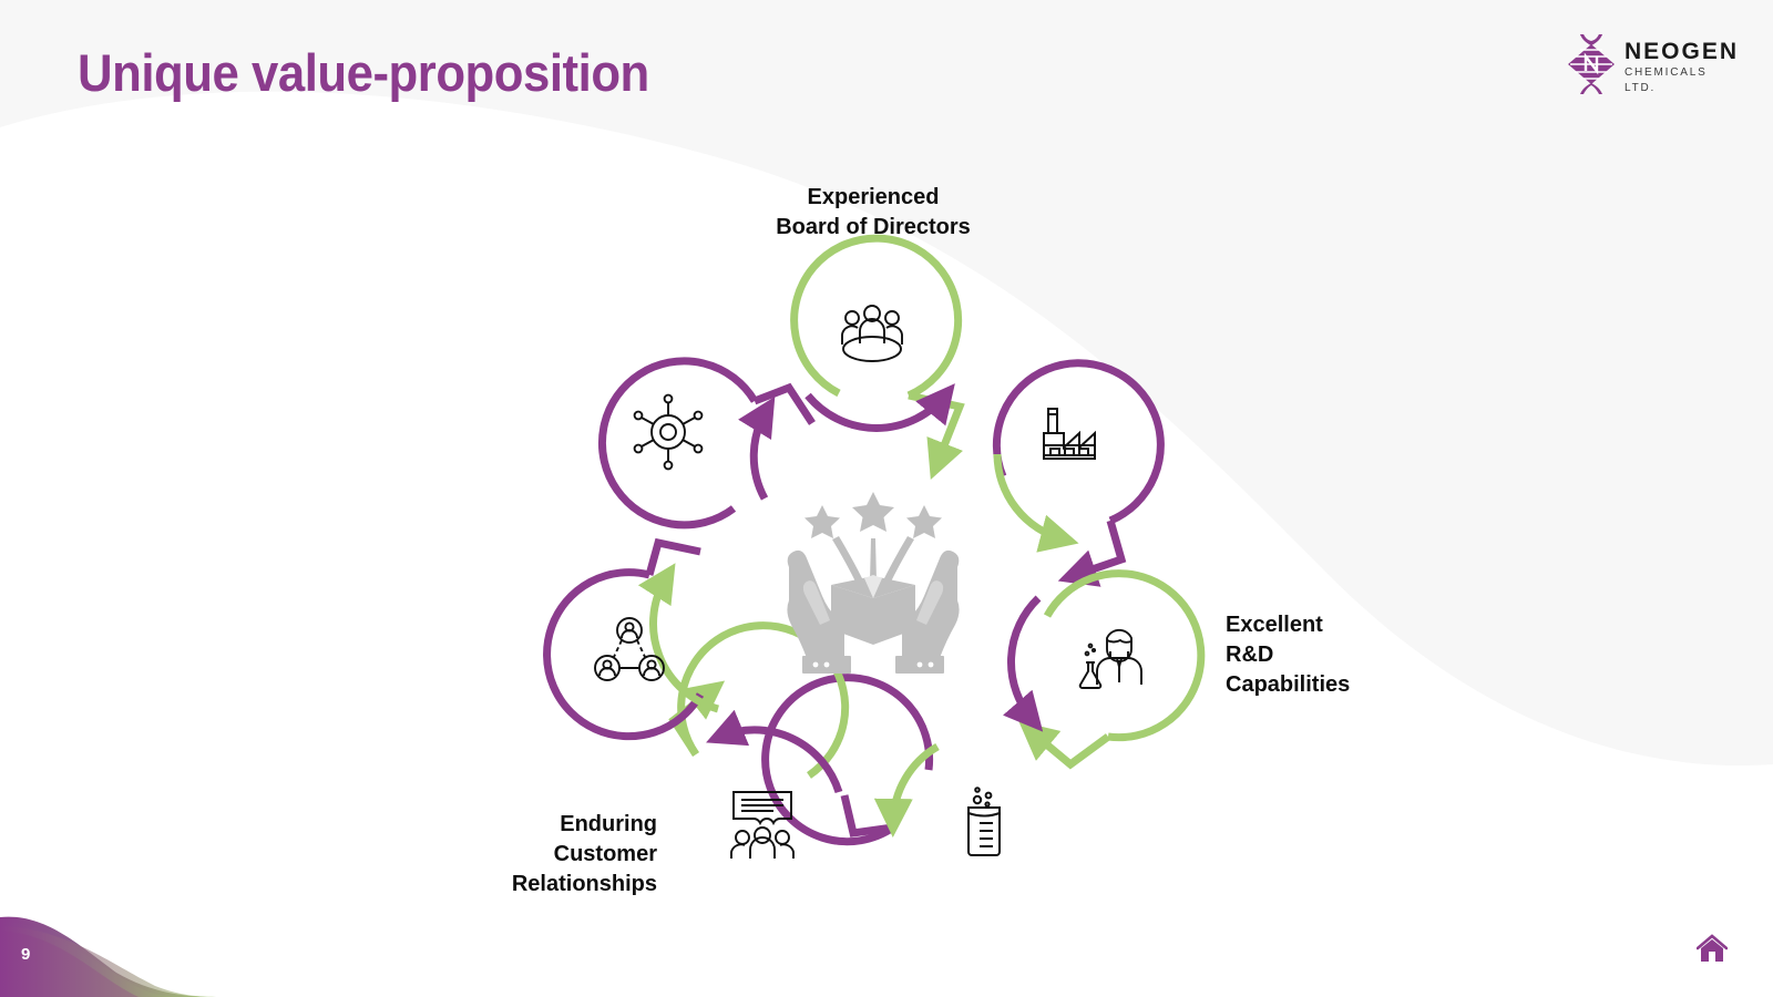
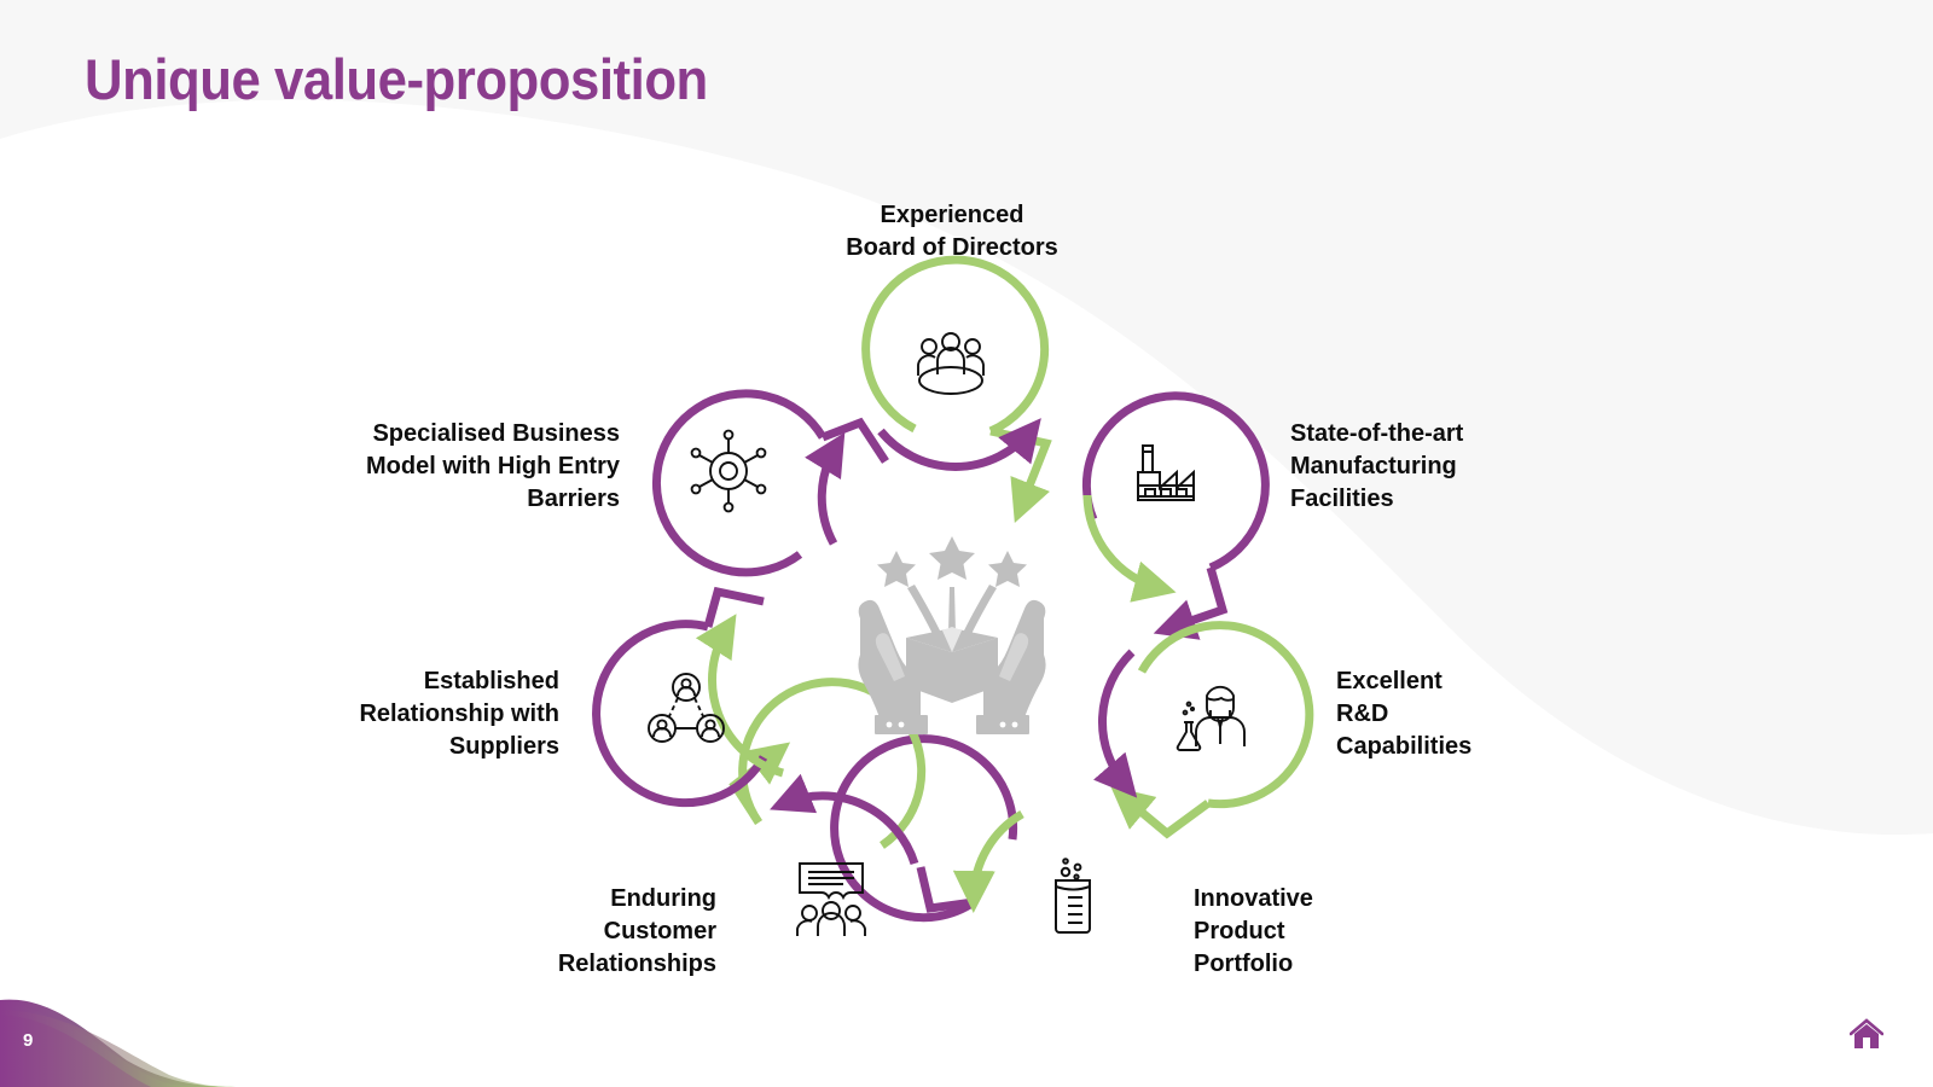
  Unique value-proposition
- NEOGEN
- CHEMICALS LTD.
  Experienced
  Board of Directors
+ State-of-the-art
+ Manufacturing
+ Facilities
  Excellent
  R&D
  Capabilities
+ Innovative
+ Product
+ Portfolio
  Enduring
  Customer
  Relationships
+ Established
+ Relationship with
+ Suppliers
+ Specialised Business
+ Model with High Entry
+ Barriers
  9
